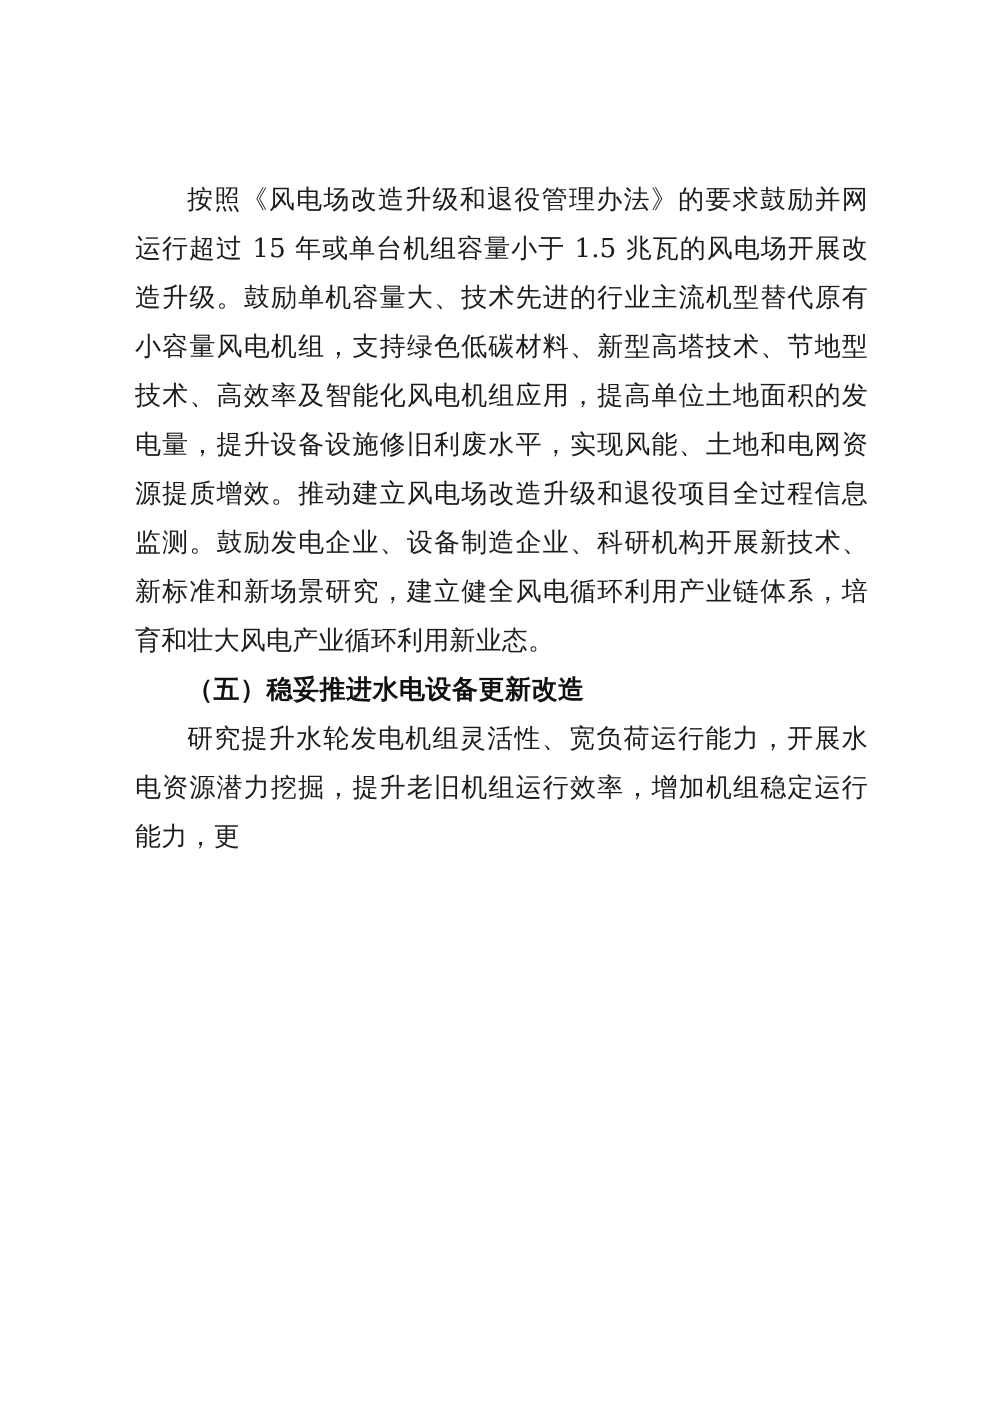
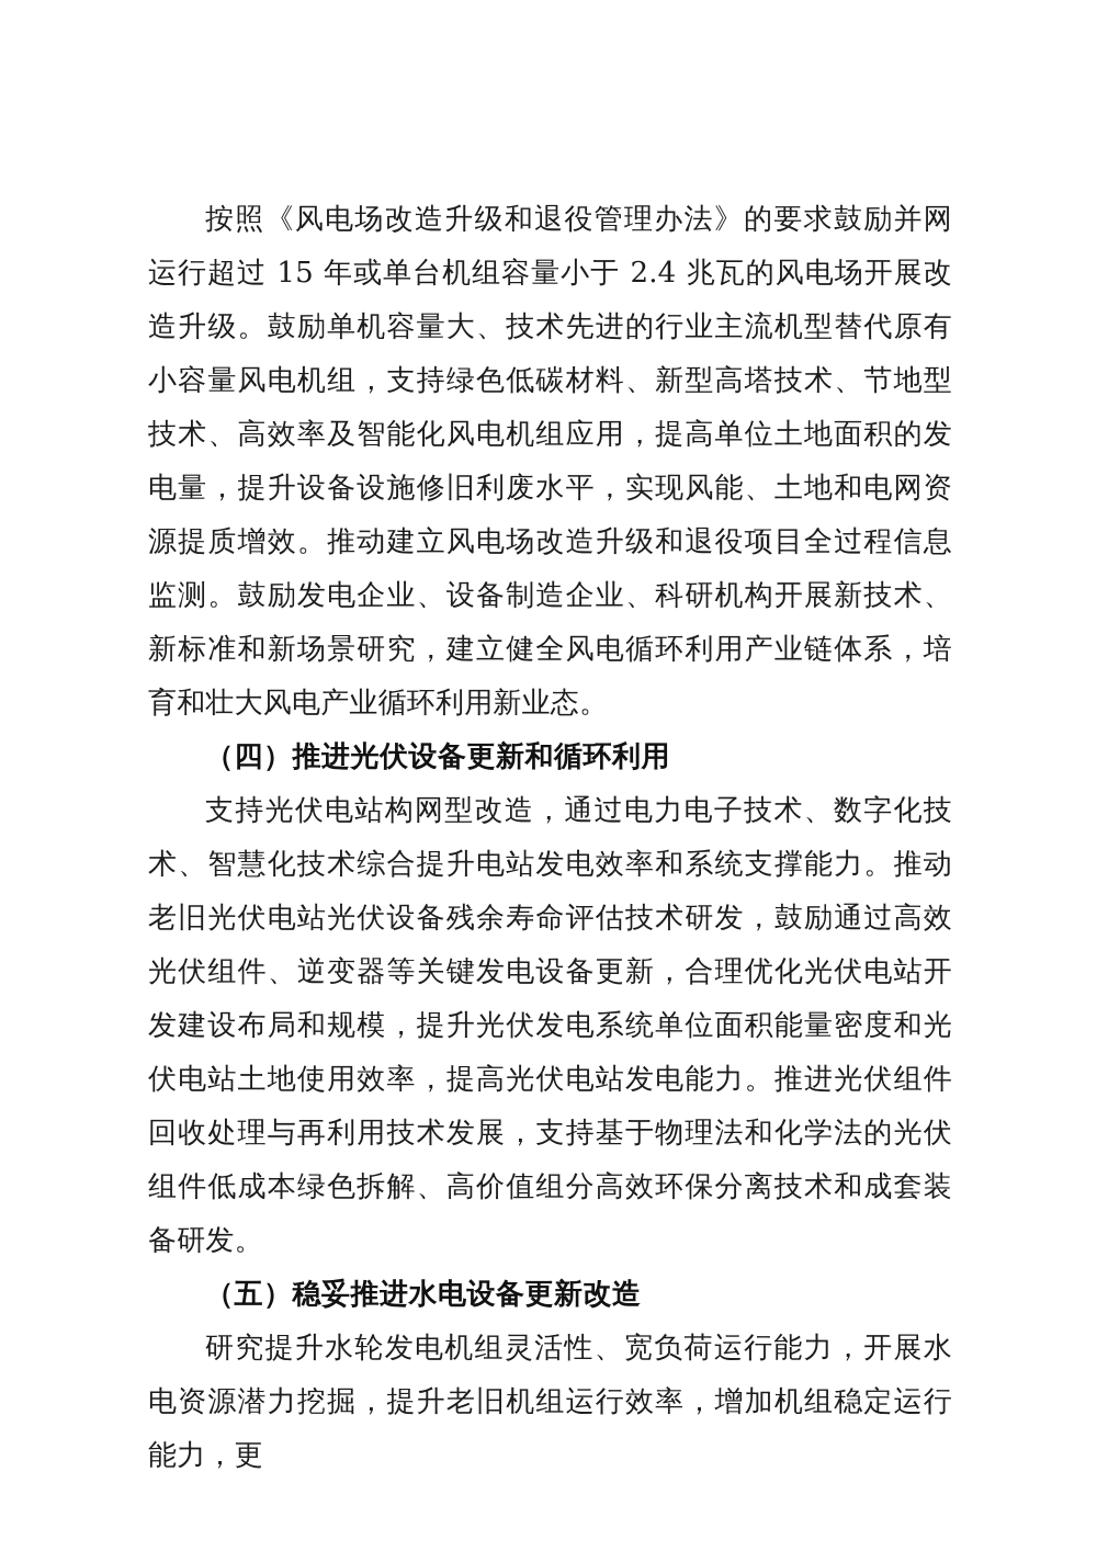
- 按照《风电场改造升级和退役管理办法》的要求鼓励并网运行超过 15 年或单台机组容量小于 1.5 兆瓦的风电场开展改造升级。鼓励单机容量大、技术先进的行业主流机型替代原有小容量风电机组，支持绿色低碳材料、新型高塔技术、节地型技术、高效率及智能化风电机组应用，提高单位土地面积的发电量，提升设备设施修旧利废水平，实现风能、土地和电网资源提质增效。推动建立风电场改造升级和退役项目全过程信息监测。鼓励发电企业、设备制造企业、科研机构开展新技术、新标准和新场景研究，建立健全风电循环利用产业链体系，培育和壮大风电产业循环利用新业态。
+ 按照《风电场改造升级和退役管理办法》的要求鼓励并网运行超过 15 年或单台机组容量小于 2.4 兆瓦的风电场开展改造升级。鼓励单机容量大、技术先进的行业主流机型替代原有小容量风电机组，支持绿色低碳材料、新型高塔技术、节地型技术、高效率及智能化风电机组应用，提高单位土地面积的发电量，提升设备设施修旧利废水平，实现风能、土地和电网资源提质增效。推动建立风电场改造升级和退役项目全过程信息监测。鼓励发电企业、设备制造企业、科研机构开展新技术、新标准和新场景研究，建立健全风电循环利用产业链体系，培育和壮大风电产业循环利用新业态。
+ （四）推进光伏设备更新和循环利用
+ 支持光伏电站构网型改造，通过电力电子技术、数字化技术、智慧化技术综合提升电站发电效率和系统支撑能力。推动老旧光伏电站光伏设备残余寿命评估技术研发，鼓励通过高效光伏组件、逆变器等关键发电设备更新，合理优化光伏电站开发建设布局和规模，提升光伏发电系统单位面积能量密度和光伏电站土地使用效率，提高光伏电站发电能力。推进光伏组件回收处理与再利用技术发展，支持基于物理法和化学法的光伏组件低成本绿色拆解、高价值组分高效环保分离技术和成套装备研发。
  （五）稳妥推进水电设备更新改造
  研究提升水轮发电机组灵活性、宽负荷运行能力，开展水电资源潜力挖掘，提升老旧机组运行效率，增加机组稳定运行能力，更
